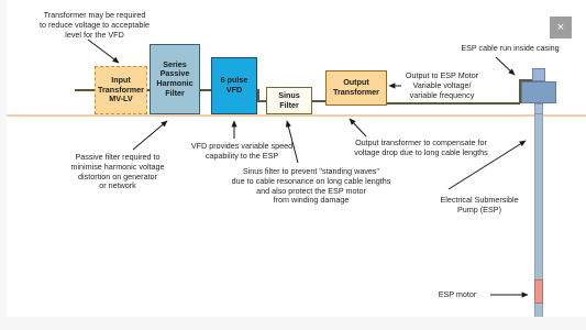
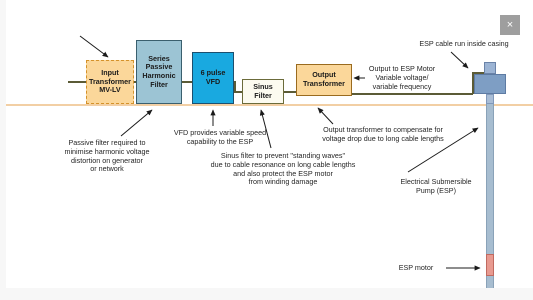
  Input
  Transformer
  MV-LV
  Series
  Passive
  Harmonic
  Filter
  6 pulse
  VFD
  Sinus
  Filter
  Output
  Transformer
- Transformer may be required
- to reduce voltage to acceptable
- level for the VFD
  Passive filter required to
  minimise harmonic voltage
  distortion on generator
  or network
  VFD provides variable speed
  capability to the ESP
  Sinus filter to prevent "standing waves"
  due to cable resonance on long cable lengths
  and also protect the ESP motor
  from winding damage
  Output transformer to compensate for
  voltage drop due to long cable lengths
  ESP cable run inside casing
  Output to ESP Motor
  Variable voltage/
  variable frequency
  Electrical Submersible
  Pump (ESP)
  ESP motor
  ×
